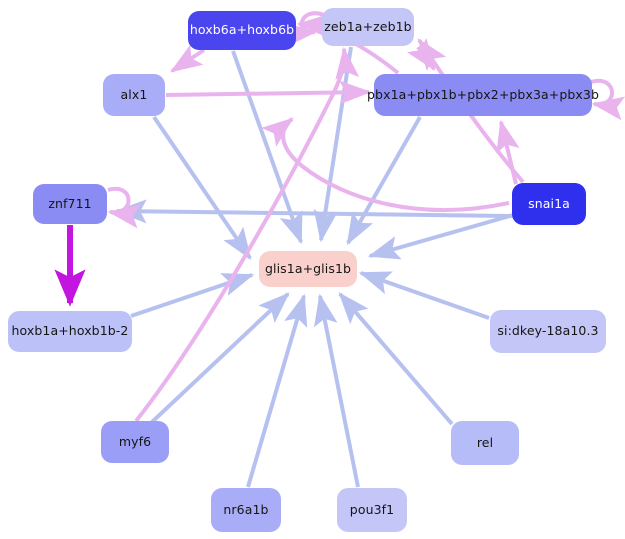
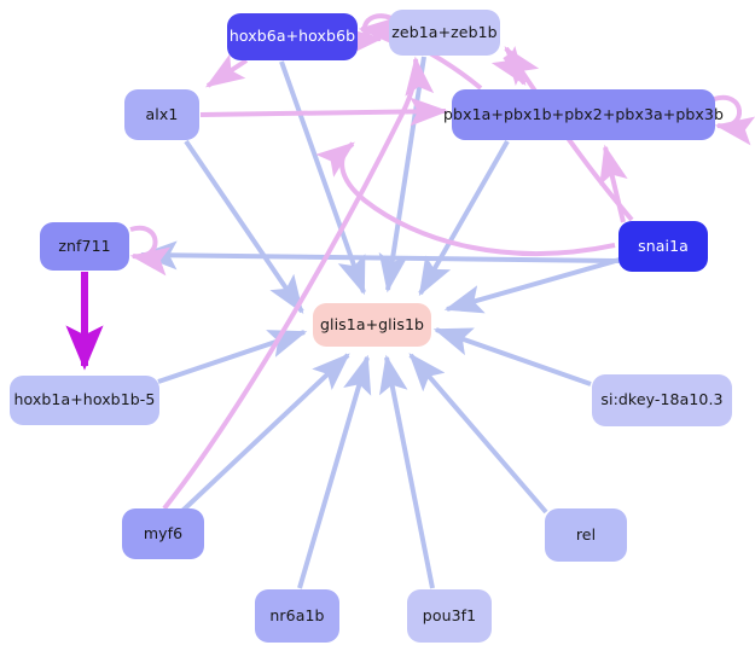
  hoxb6a+hoxb6b
  zeb1a+zeb1b
  pbx1a+pbx1b+pbx2+pbx3a+pbx3b
  alx1
  znf711
  snai1a
  glis1a+glis1b
- hoxb1a+hoxb1b-2
+ hoxb1a+hoxb1b-5
  si:dkey-18a10.3
  myf6
  rel
  nr6a1b
  pou3f1
